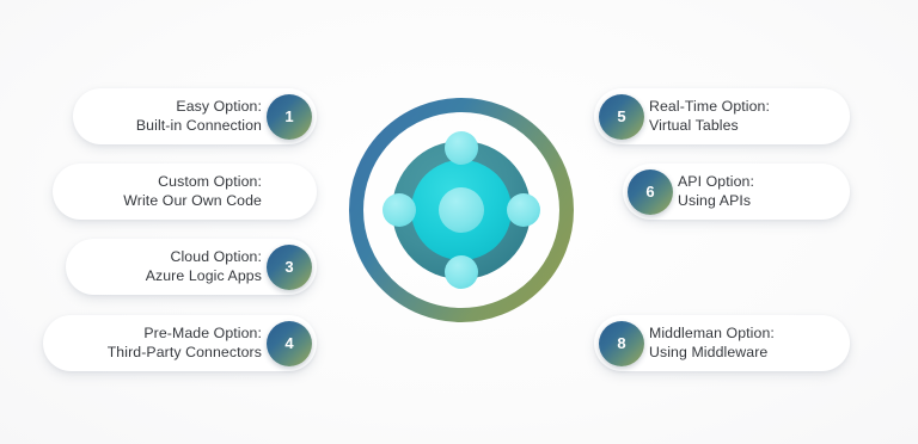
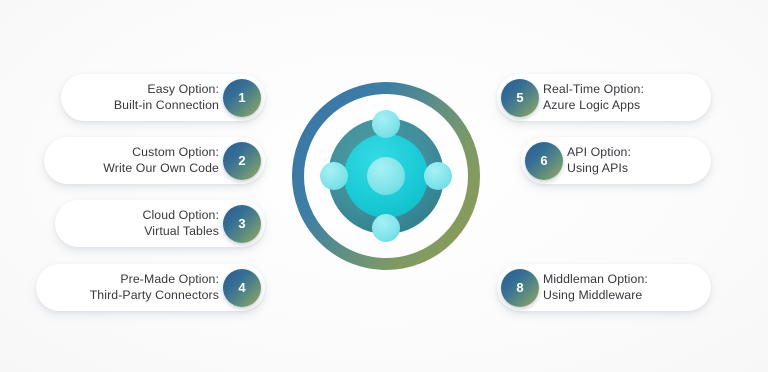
  Easy Option:
  Built-in Connection
  1
  Custom Option:
  Write Our Own Code
+ 2
  Cloud Option:
- Azure Logic Apps
+ Virtual Tables
  3
  Pre-Made Option:
  Third-Party Connectors
  4
  5
  Real-Time Option:
- Virtual Tables
+ Azure Logic Apps
  6
  API Option:
  Using APIs
  8
  Middleman Option:
  Using Middleware
